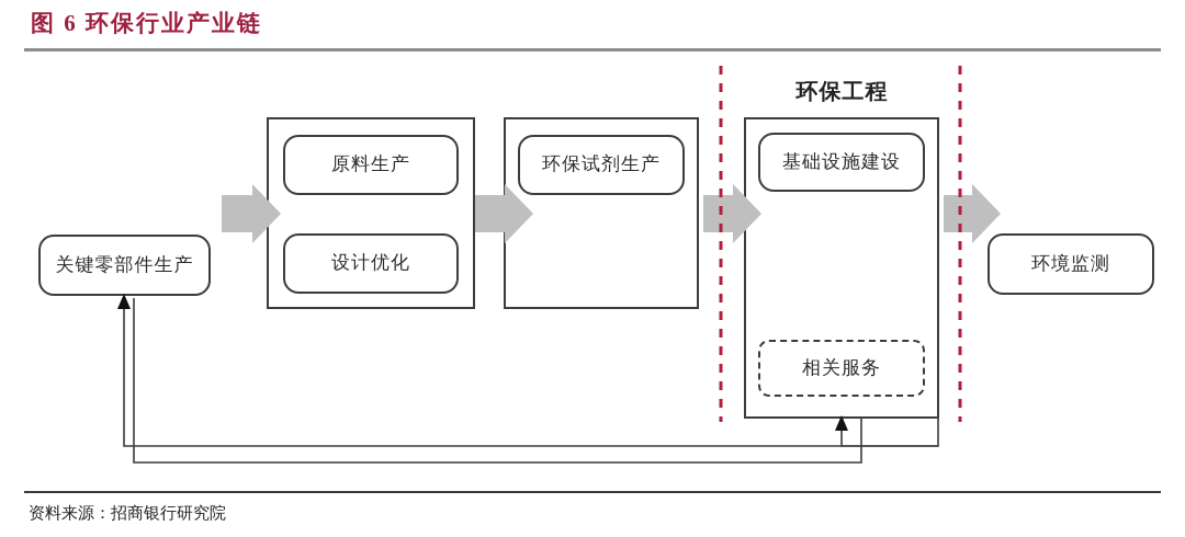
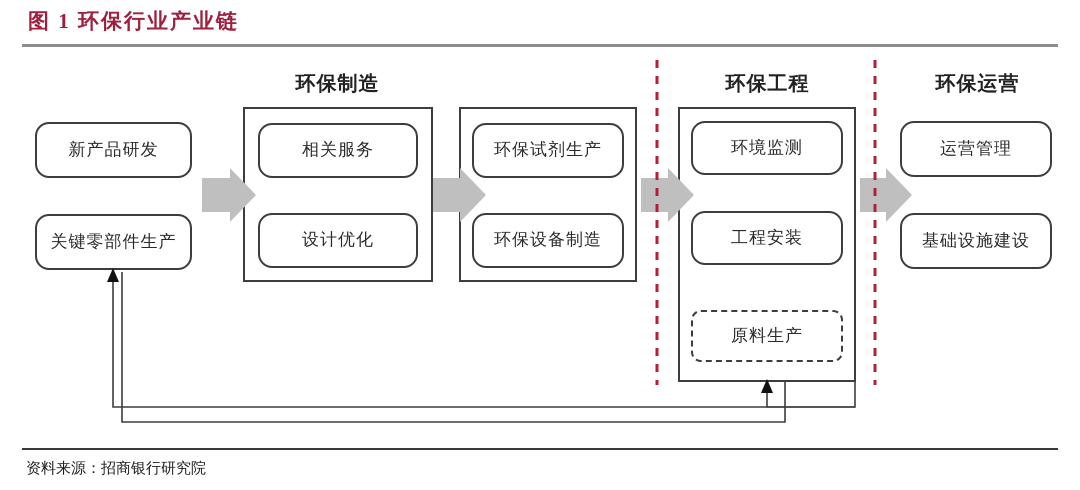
- 图 6 环保行业产业链
+ 图 1 环保行业产业链
+ 环保制造
  环保工程
+ 环保运营
+ 新产品研发
  关键零部件生产
- 原料生产
+ 相关服务
  设计优化
  环保试剂生产
+ 环保设备制造
- 基础设施建设
+ 环境监测
+ 工程安装
- 相关服务
+ 原料生产
+ 运营管理
- 环境监测
+ 基础设施建设
  资料来源：招商银行研究院
